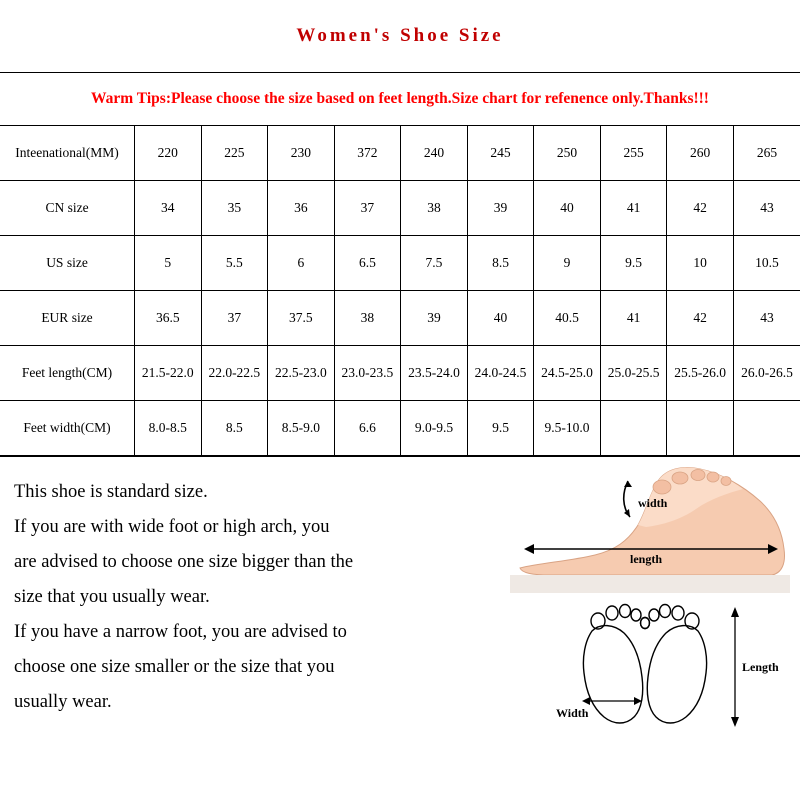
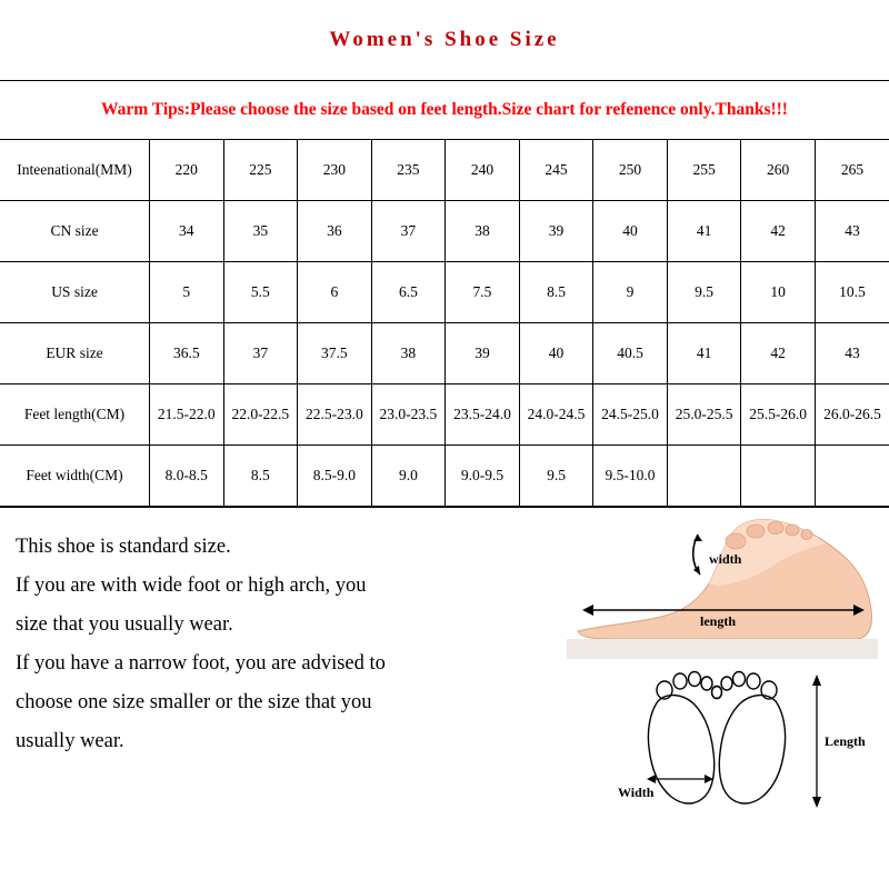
  Women's Shoe Size
  Warm Tips:Please choose the size based on feet length.Size chart for refenence only.Thanks!!!
- Inteenational(MM)	220	225	230	372	240	245	250	255	260	265
+ Inteenational(MM)	220	225	230	235	240	245	250	255	260	265
  CN size	34	35	36	37	38	39	40	41	42	43
  US size	5	5.5	6	6.5	7.5	8.5	9	9.5	10	10.5
  EUR size	36.5	37	37.5	38	39	40	40.5	41	42	43
  Feet length(CM)	21.5-22.0	22.0-22.5	22.5-23.0	23.0-23.5	23.5-24.0	24.0-24.5	24.5-25.0	25.0-25.5	25.5-26.0	26.0-26.5
- Feet width(CM)	8.0-8.5	8.5	8.5-9.0	6.6	9.0-9.5	9.5	9.5-10.0
+ Feet width(CM)	8.0-8.5	8.5	8.5-9.0	9.0	9.0-9.5	9.5	9.5-10.0
  This shoe is standard size.
  If you are with wide foot or high arch, you
- are advised to choose one size bigger than the
  size that you usually wear.
  If you have a narrow foot, you are advised to
  choose one size smaller or the size that you
  usually wear.
  width
  length
  Width
  Length
